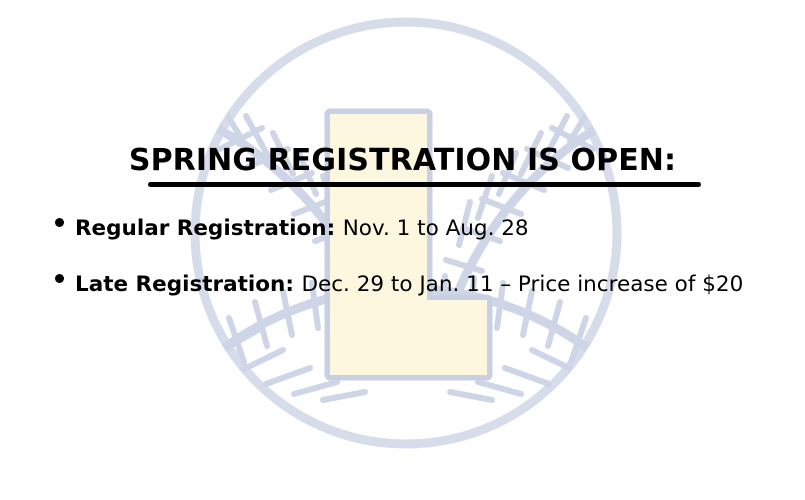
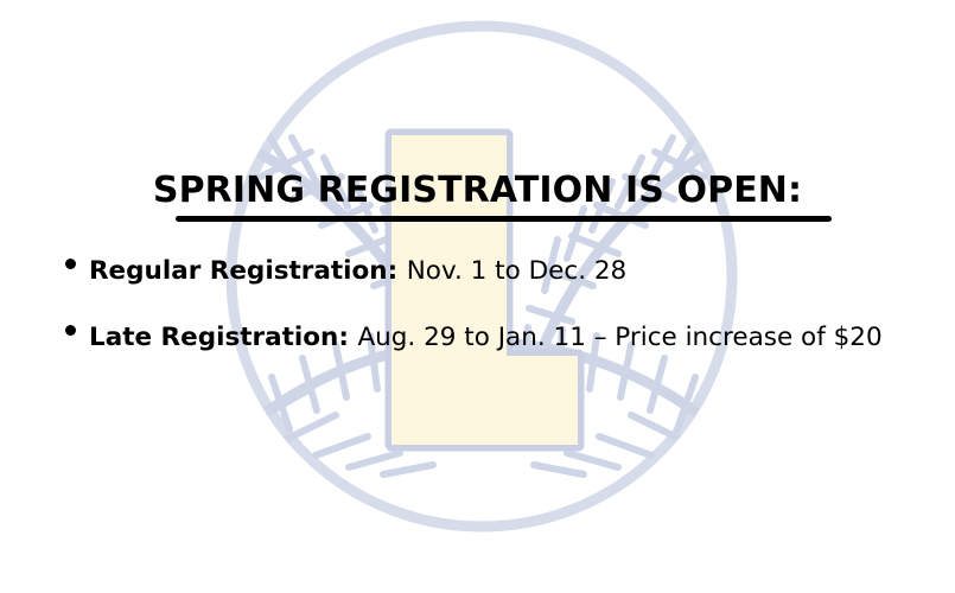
  SPRING REGISTRATION IS OPEN:
- Regular Registration: Nov. 1 to Aug. 28
+ Regular Registration: Nov. 1 to Dec. 28
- Late Registration: Dec. 29 to Jan. 11 – Price increase of $20
+ Late Registration: Aug. 29 to Jan. 11 – Price increase of $20
